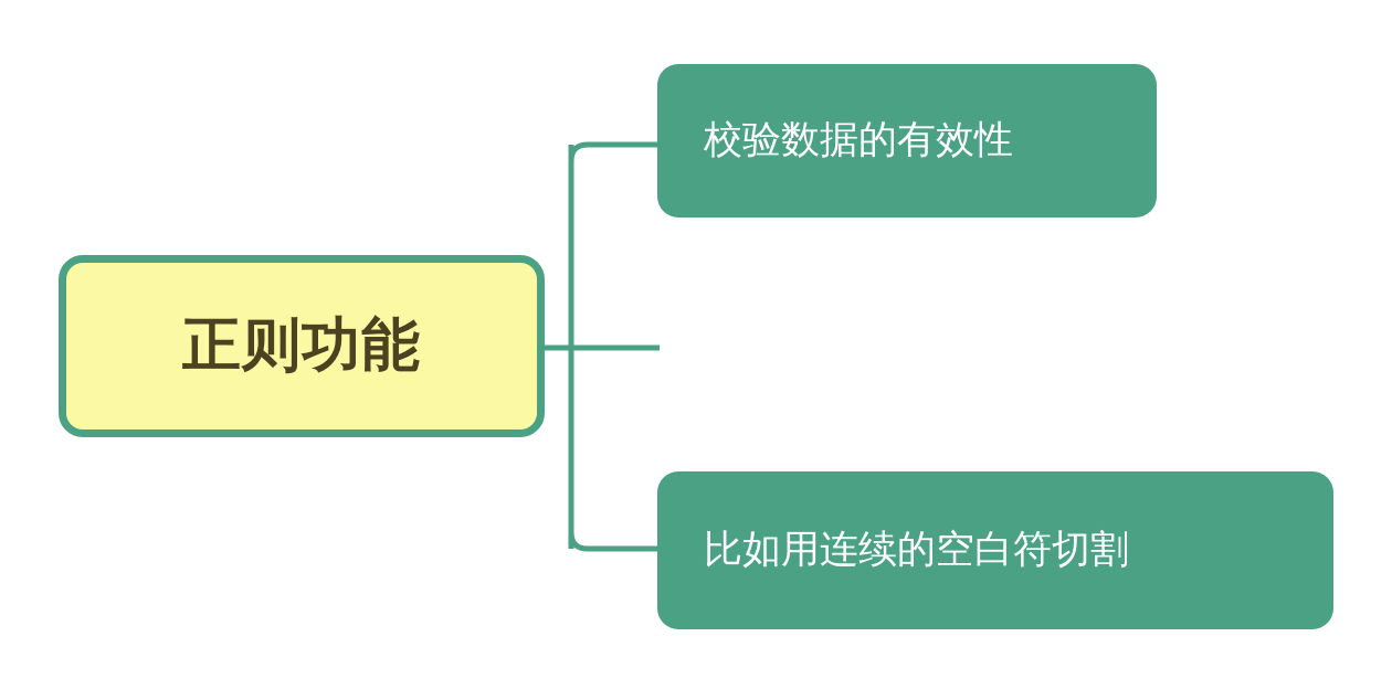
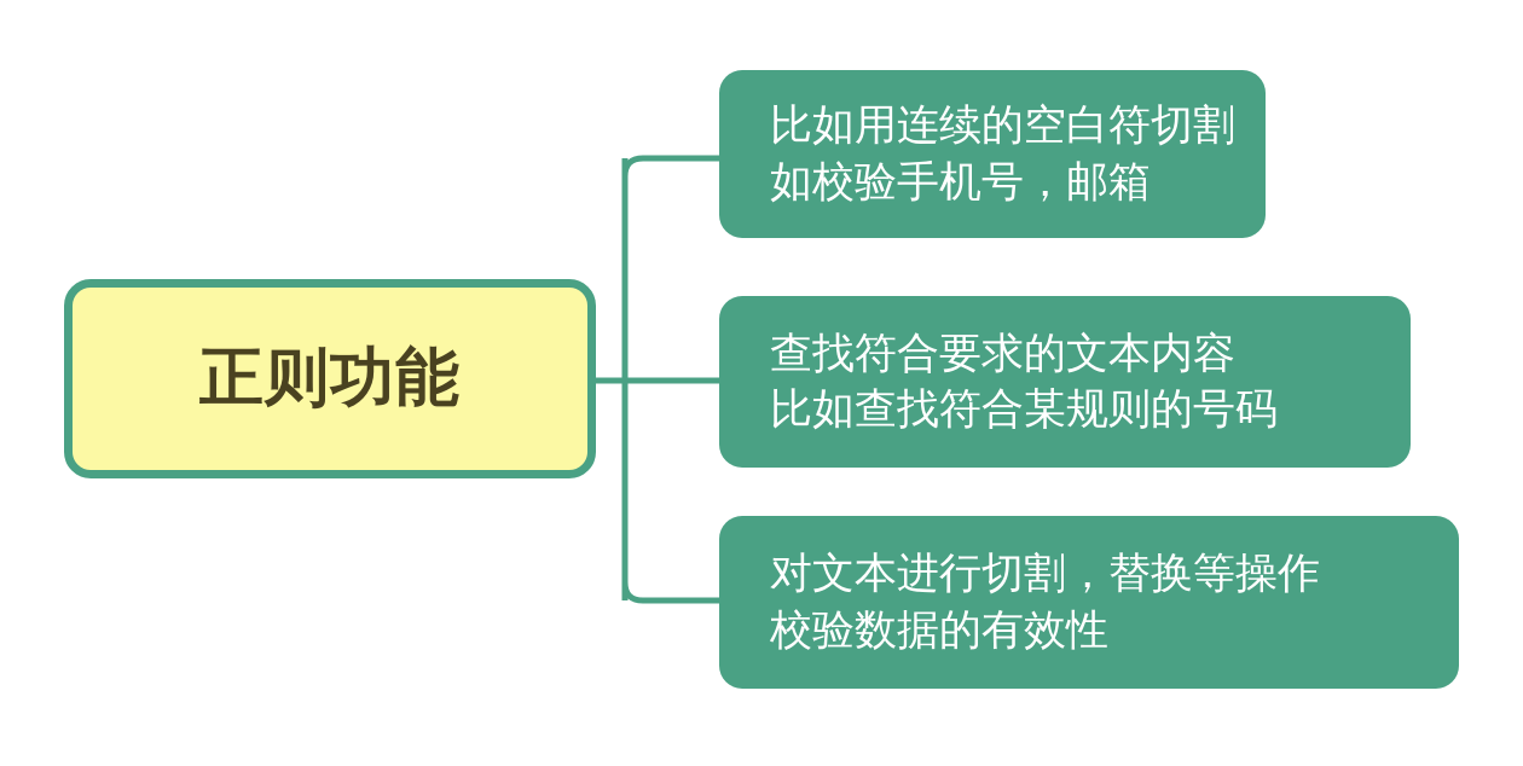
  正则功能
- 校验数据的有效性
+ 比如用连续的空白符切割
+ 如校验手机号，邮箱
+ 查找符合要求的文本内容
+ 比如查找符合某规则的号码
+ 对文本进行切割，替换等操作
- 比如用连续的空白符切割
+ 校验数据的有效性
